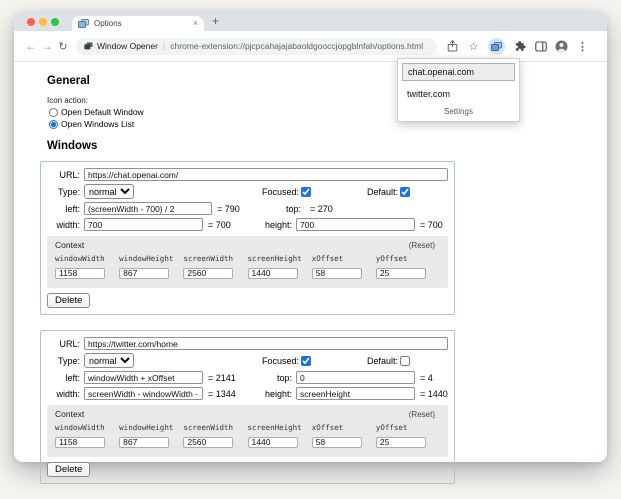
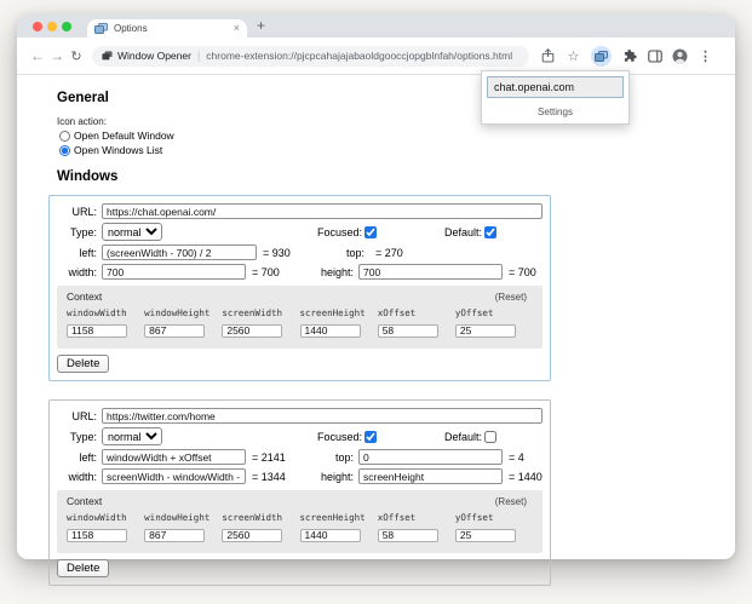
  Options
  ×
  +
  ←
  →
  ↻
  Window Opener
  |
  chrome-extension://pjcpcahajajabaoldgooccjopgblnfah/options.html
  ☆
  ⋮
  chat.openai.com
- twitter.com
  Settings
  General
  Icon action:
  Open Default Window
  Open Windows List
  Windows
  URL:
  https://chat.openai.com/
  Type:
  normal
  Focused:
  Default:
  left:
  (screenWidth - 700) / 2
- = 790
+ = 930
  top:
  = 270
  width:
  700
  = 700
  height:
  700
  = 700
  Context
  (Reset)
  windowWidth
  1158
  windowHeight
  867
  screenWidth
  2560
  screenHeight
  1440
  xOffset
  58
  yOffset
  25
  Delete
  URL:
  https://twitter.com/home
  Type:
  normal
  Focused:
  Default:
  left:
  windowWidth + xOffset
  = 2141
  top:
  0
  = 4
  width:
  screenWidth - windowWidth -
  = 1344
  height:
  screenHeight
  = 1440
  Context
  (Reset)
  windowWidth
  1158
  windowHeight
  867
  screenWidth
  2560
  screenHeight
  1440
  xOffset
  58
  yOffset
  25
  Delete
